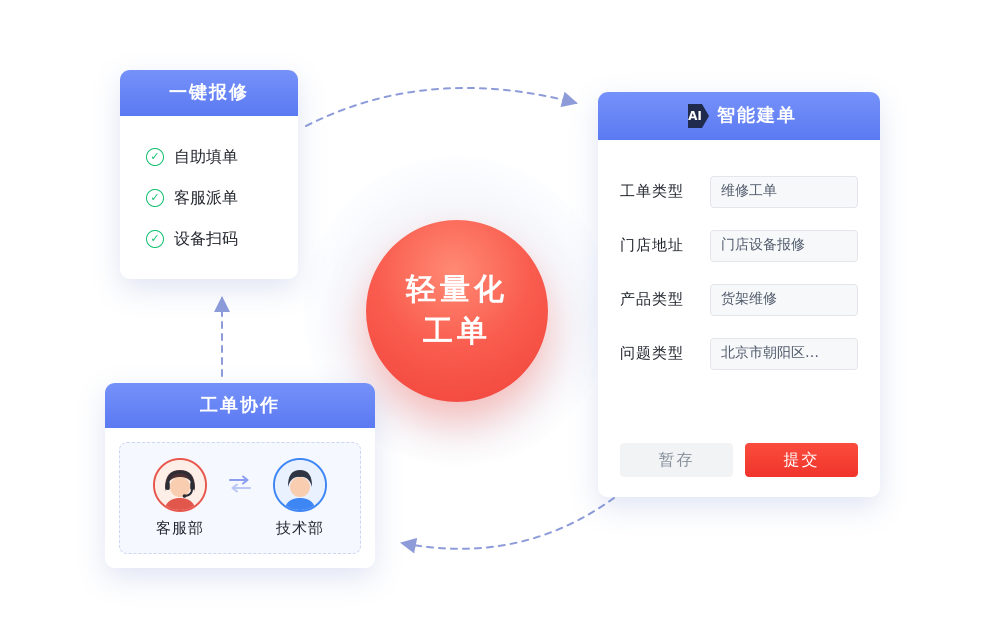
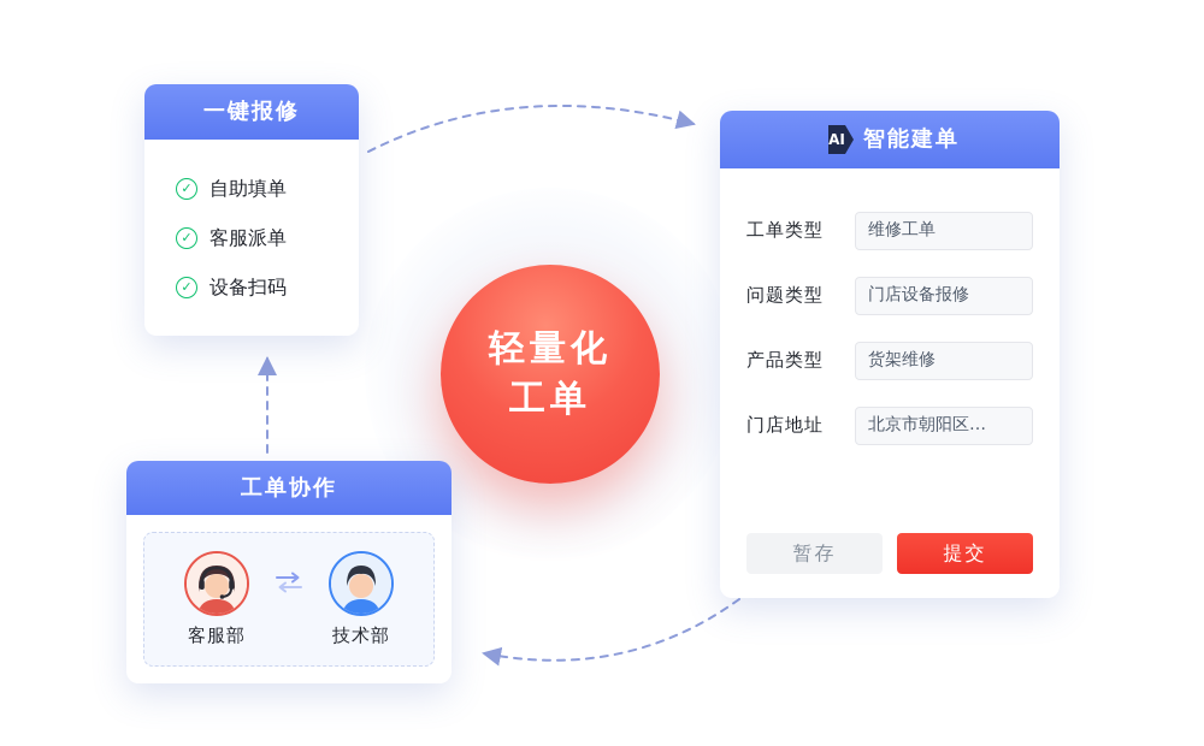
  轻量化
  工单
  一键报修
  ✓
  自助填单
  ✓
  客服派单
  ✓
  设备扫码
  AI
  智能建单
  工单类型
  维修工单
- 门店地址
+ 问题类型
  门店设备报修
  产品类型
  货架维修
- 问题类型
+ 门店地址
  北京市朝阳区…
  暂存
  提交
  工单协作
  客服部
  技术部
